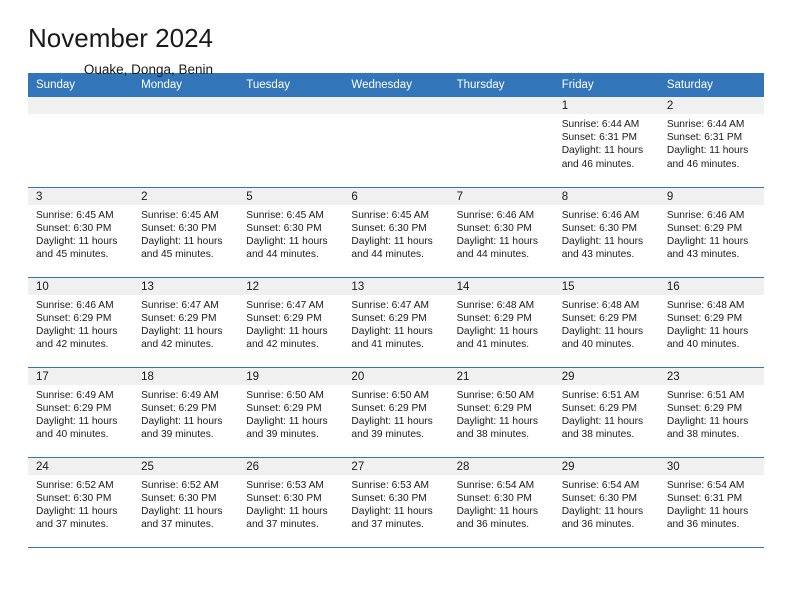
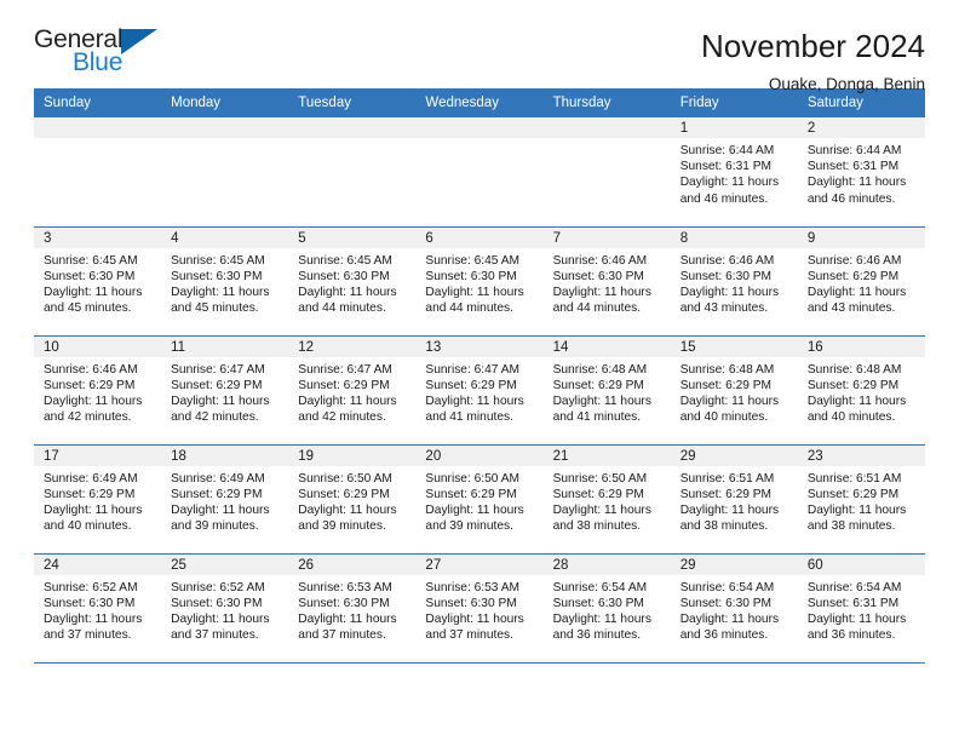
+ General
+ Blue
  November 2024
  Ouake, Donga, Benin
  Sunday	Monday	Tuesday	Wednesday	Thursday	Friday	Saturday
  					1 Sunrise: 6:44 AM Sunset: 6:31 PM Daylight: 11 hours and 46 minutes.	2 Sunrise: 6:44 AM Sunset: 6:31 PM Daylight: 11 hours and 46 minutes.
- 3 Sunrise: 6:45 AM Sunset: 6:30 PM Daylight: 11 hours and 45 minutes.	2 Sunrise: 6:45 AM Sunset: 6:30 PM Daylight: 11 hours and 45 minutes.	5 Sunrise: 6:45 AM Sunset: 6:30 PM Daylight: 11 hours and 44 minutes.	6 Sunrise: 6:45 AM Sunset: 6:30 PM Daylight: 11 hours and 44 minutes.	7 Sunrise: 6:46 AM Sunset: 6:30 PM Daylight: 11 hours and 44 minutes.	8 Sunrise: 6:46 AM Sunset: 6:30 PM Daylight: 11 hours and 43 minutes.	9 Sunrise: 6:46 AM Sunset: 6:29 PM Daylight: 11 hours and 43 minutes.
+ 3 Sunrise: 6:45 AM Sunset: 6:30 PM Daylight: 11 hours and 45 minutes.	4 Sunrise: 6:45 AM Sunset: 6:30 PM Daylight: 11 hours and 45 minutes.	5 Sunrise: 6:45 AM Sunset: 6:30 PM Daylight: 11 hours and 44 minutes.	6 Sunrise: 6:45 AM Sunset: 6:30 PM Daylight: 11 hours and 44 minutes.	7 Sunrise: 6:46 AM Sunset: 6:30 PM Daylight: 11 hours and 44 minutes.	8 Sunrise: 6:46 AM Sunset: 6:30 PM Daylight: 11 hours and 43 minutes.	9 Sunrise: 6:46 AM Sunset: 6:29 PM Daylight: 11 hours and 43 minutes.
- 10 Sunrise: 6:46 AM Sunset: 6:29 PM Daylight: 11 hours and 42 minutes.	13 Sunrise: 6:47 AM Sunset: 6:29 PM Daylight: 11 hours and 42 minutes.	12 Sunrise: 6:47 AM Sunset: 6:29 PM Daylight: 11 hours and 42 minutes.	13 Sunrise: 6:47 AM Sunset: 6:29 PM Daylight: 11 hours and 41 minutes.	14 Sunrise: 6:48 AM Sunset: 6:29 PM Daylight: 11 hours and 41 minutes.	15 Sunrise: 6:48 AM Sunset: 6:29 PM Daylight: 11 hours and 40 minutes.	16 Sunrise: 6:48 AM Sunset: 6:29 PM Daylight: 11 hours and 40 minutes.
+ 10 Sunrise: 6:46 AM Sunset: 6:29 PM Daylight: 11 hours and 42 minutes.	11 Sunrise: 6:47 AM Sunset: 6:29 PM Daylight: 11 hours and 42 minutes.	12 Sunrise: 6:47 AM Sunset: 6:29 PM Daylight: 11 hours and 42 minutes.	13 Sunrise: 6:47 AM Sunset: 6:29 PM Daylight: 11 hours and 41 minutes.	14 Sunrise: 6:48 AM Sunset: 6:29 PM Daylight: 11 hours and 41 minutes.	15 Sunrise: 6:48 AM Sunset: 6:29 PM Daylight: 11 hours and 40 minutes.	16 Sunrise: 6:48 AM Sunset: 6:29 PM Daylight: 11 hours and 40 minutes.
  17 Sunrise: 6:49 AM Sunset: 6:29 PM Daylight: 11 hours and 40 minutes.	18 Sunrise: 6:49 AM Sunset: 6:29 PM Daylight: 11 hours and 39 minutes.	19 Sunrise: 6:50 AM Sunset: 6:29 PM Daylight: 11 hours and 39 minutes.	20 Sunrise: 6:50 AM Sunset: 6:29 PM Daylight: 11 hours and 39 minutes.	21 Sunrise: 6:50 AM Sunset: 6:29 PM Daylight: 11 hours and 38 minutes.	29 Sunrise: 6:51 AM Sunset: 6:29 PM Daylight: 11 hours and 38 minutes.	23 Sunrise: 6:51 AM Sunset: 6:29 PM Daylight: 11 hours and 38 minutes.
- 24 Sunrise: 6:52 AM Sunset: 6:30 PM Daylight: 11 hours and 37 minutes.	25 Sunrise: 6:52 AM Sunset: 6:30 PM Daylight: 11 hours and 37 minutes.	26 Sunrise: 6:53 AM Sunset: 6:30 PM Daylight: 11 hours and 37 minutes.	27 Sunrise: 6:53 AM Sunset: 6:30 PM Daylight: 11 hours and 37 minutes.	28 Sunrise: 6:54 AM Sunset: 6:30 PM Daylight: 11 hours and 36 minutes.	29 Sunrise: 6:54 AM Sunset: 6:30 PM Daylight: 11 hours and 36 minutes.	30 Sunrise: 6:54 AM Sunset: 6:31 PM Daylight: 11 hours and 36 minutes.
+ 24 Sunrise: 6:52 AM Sunset: 6:30 PM Daylight: 11 hours and 37 minutes.	25 Sunrise: 6:52 AM Sunset: 6:30 PM Daylight: 11 hours and 37 minutes.	26 Sunrise: 6:53 AM Sunset: 6:30 PM Daylight: 11 hours and 37 minutes.	27 Sunrise: 6:53 AM Sunset: 6:30 PM Daylight: 11 hours and 37 minutes.	28 Sunrise: 6:54 AM Sunset: 6:30 PM Daylight: 11 hours and 36 minutes.	29 Sunrise: 6:54 AM Sunset: 6:30 PM Daylight: 11 hours and 36 minutes.	60 Sunrise: 6:54 AM Sunset: 6:31 PM Daylight: 11 hours and 36 minutes.
